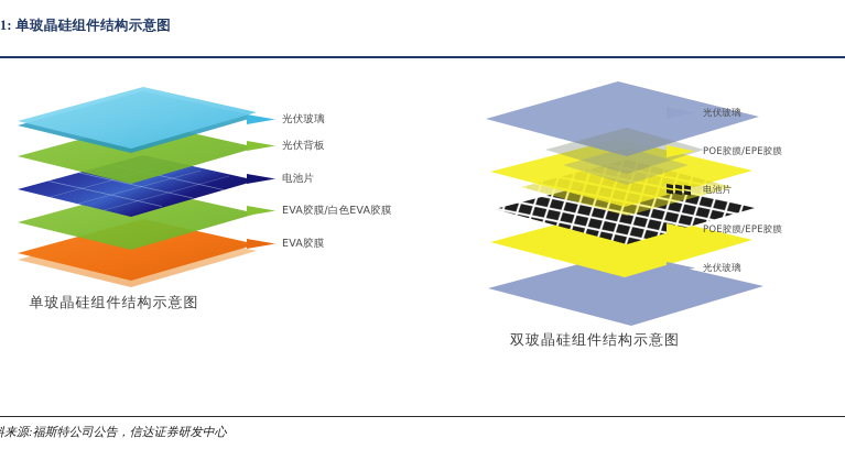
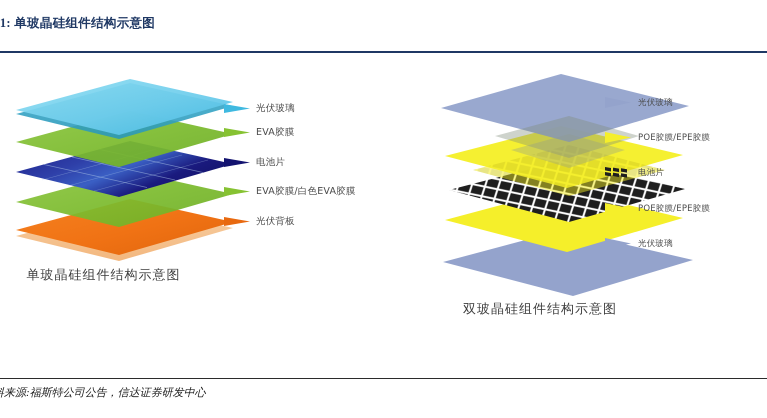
  1: 单玻晶硅组件结构示意图
  光伏玻璃
- 光伏背板
+ EVA胶膜
  电池片
  EVA胶膜/白色EVA胶膜
- EVA胶膜
+ 光伏背板
  单玻晶硅组件结构示意图
  来源:福斯特公司公告，信达证券研发中心
  光伏玻璃
  POE胶膜/EPE胶膜
  电池片
  POE胶膜/EPE胶膜
  光伏玻璃
  双玻晶硅组件结构示意图
